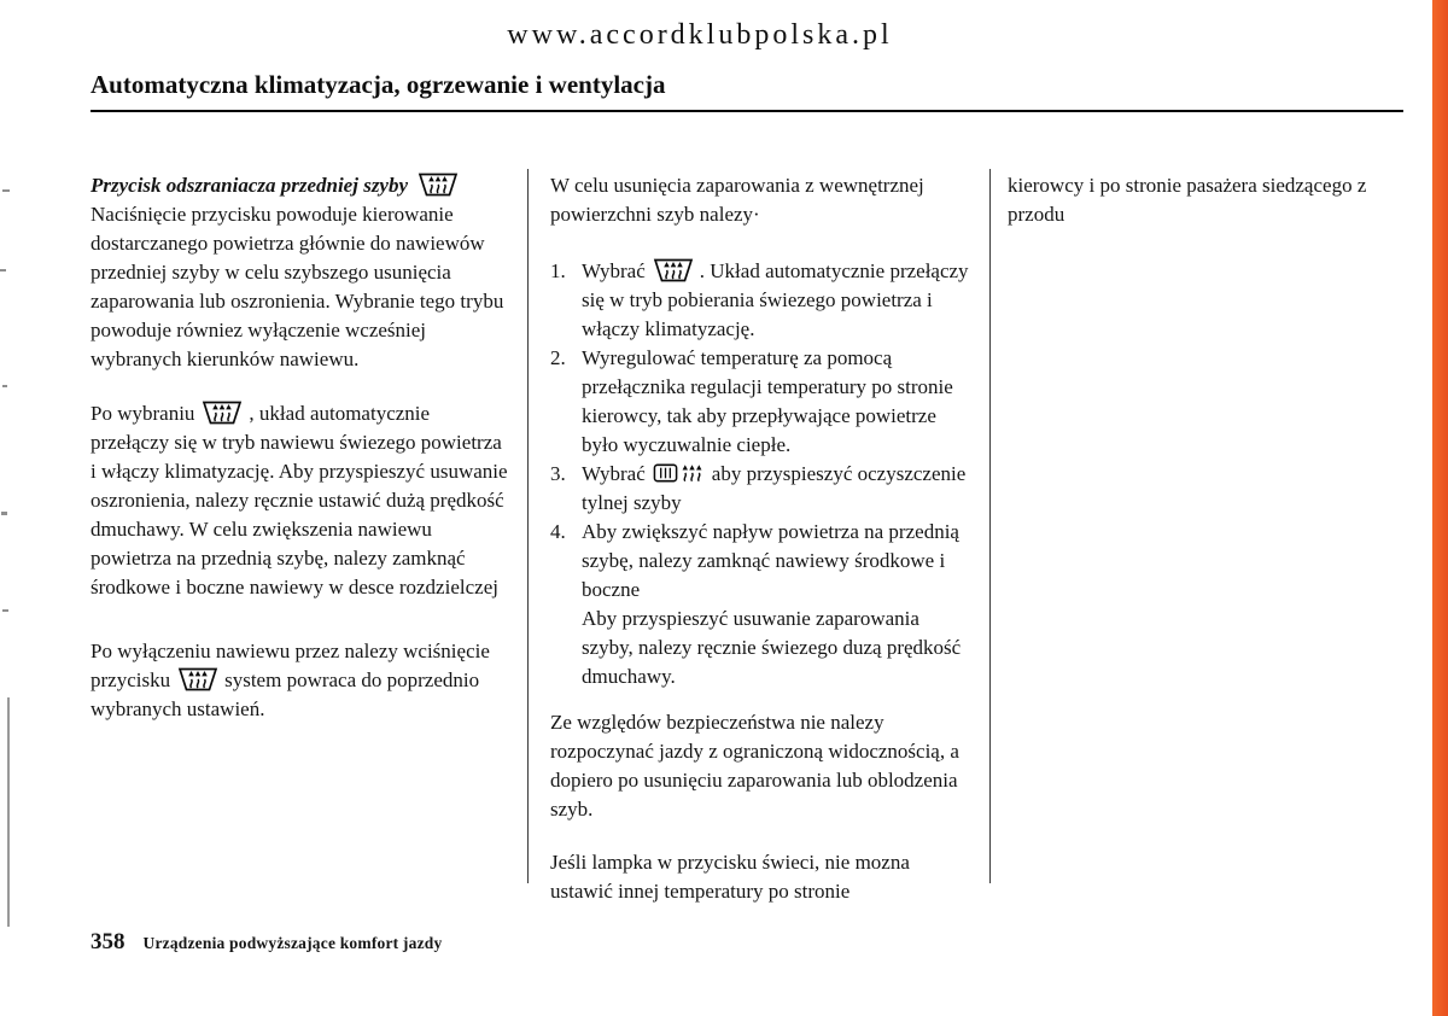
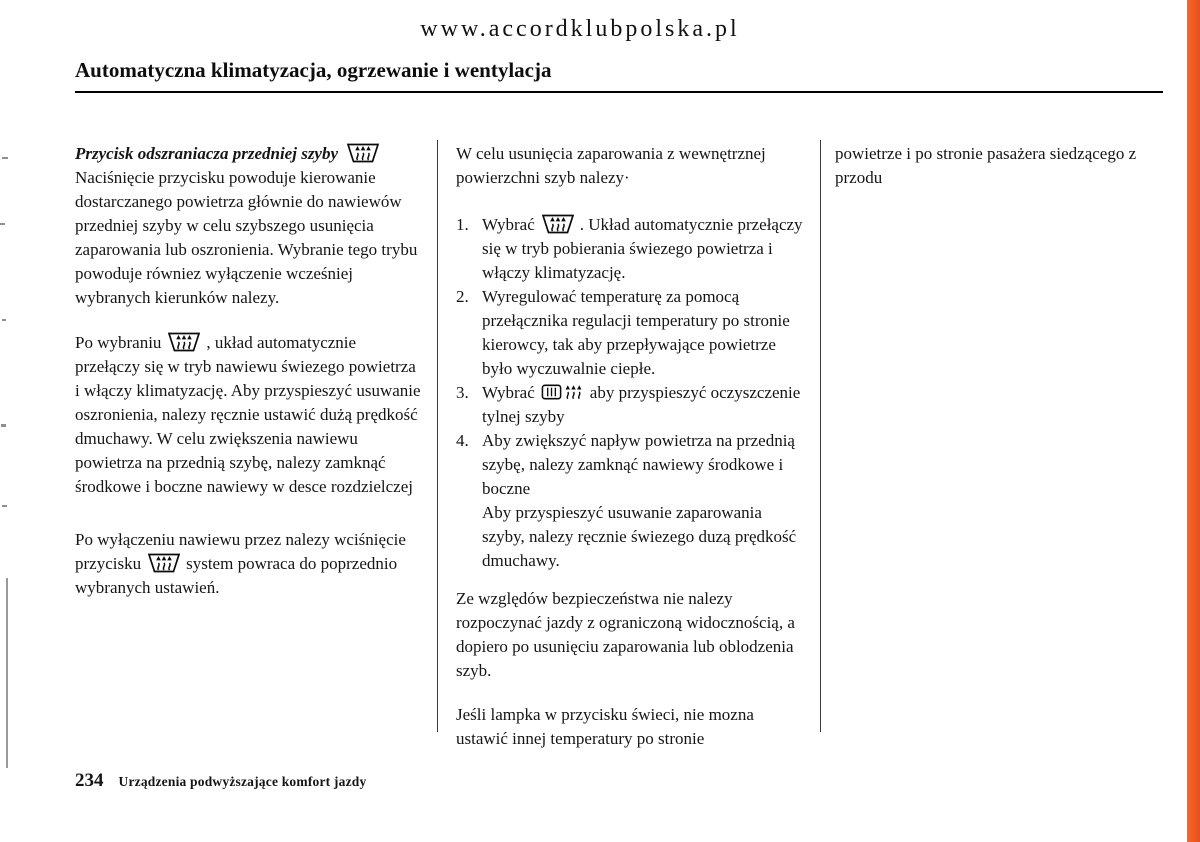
  www.accordklubpolska.pl
  Automatyczna klimatyzacja, ogrzewanie i wentylacja
  Przycisk odszraniacza przedniej szyby
- Naciśnięcie przycisku powoduje kierowanie dostarczanego powietrza głównie do nawiewów przedniej szyby w celu szybszego usunięcia zaparowania lub oszronienia. Wybranie tego trybu powoduje równiez wyłączenie wcześniej wybranych kierunków nawiewu.
+ Naciśnięcie przycisku powoduje kierowanie dostarczanego powietrza głównie do nawiewów przedniej szyby w celu szybszego usunięcia zaparowania lub oszronienia. Wybranie tego trybu powoduje równiez wyłączenie wcześniej wybranych kierunków nalezy.
  Po wybraniu , układ automatycznie przełączy się w tryb nawiewu świezego powietrza i włączy klimatyzację. Aby przyspieszyć usuwanie oszronienia, nalezy ręcznie ustawić dużą prędkość dmuchawy. W celu zwiększenia nawiewu powietrza na przednią szybę, nalezy zamknąć środkowe i boczne nawiewy w desce rozdzielczej
  Po wyłączeniu nawiewu przez nalezy wciśnięcie przycisku system powraca do poprzednio wybranych ustawień.
  W celu usunięcia zaparowania z wewnętrznej powierzchni szyb nalezy·
  1.
  Wybrać . Układ automatycznie przełączy się w tryb pobierania świezego powietrza i włączy klimatyzację.
  2.
  Wyregulować temperaturę za pomocą przełącznika regulacji temperatury po stronie kierowcy, tak aby przepływające powietrze było wyczuwalnie ciepłe.
  3.
  Wybrać aby przyspieszyć oczyszczenie tylnej szyby
  4.
  Aby zwiększyć napływ powietrza na przednią szybę, nalezy zamknąć nawiewy środkowe i boczne
  Aby przyspieszyć usuwanie zaparowania szyby, nalezy ręcznie świezego duzą prędkość dmuchawy.
  Ze względów bezpieczeństwa nie nalezy rozpoczynać jazdy z ograniczoną widocznością, a dopiero po usunięciu zaparowania lub oblodzenia szyb.
  Jeśli lampka w przycisku świeci, nie mozna ustawić innej temperatury po stronie
- kierowcy i po stronie pasażera siedzącego z przodu
+ powietrze i po stronie pasażera siedzącego z przodu
- 358
+ 234
  Urządzenia podwyższające komfort jazdy
